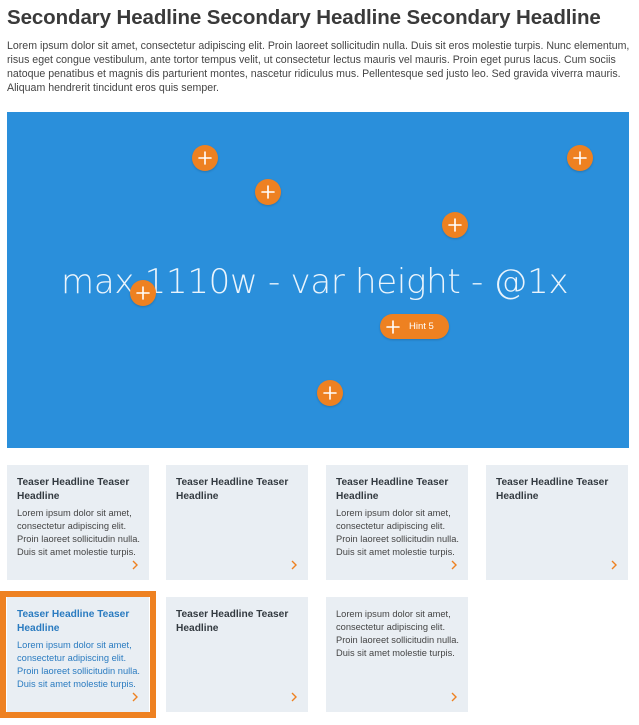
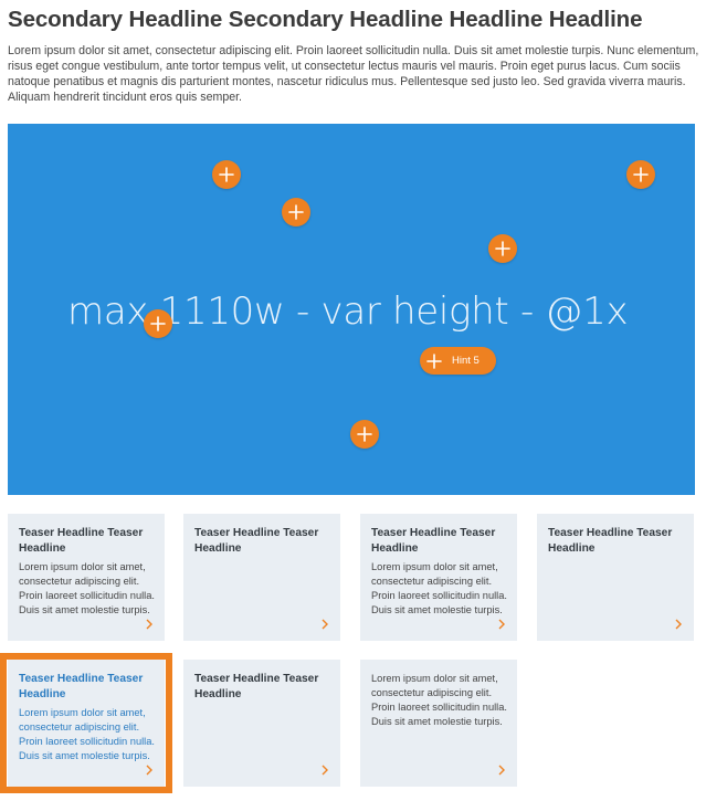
- Secondary Headline Secondary Headline Secondary Headline
+ Secondary Headline Secondary Headline Headline Headline
- Lorem ipsum dolor sit amet, consectetur adipiscing elit. Proin laoreet sollicitudin nulla. Duis sit eros molestie turpis. Nunc elementum, risus eget congue vestibulum, ante tortor tempus velit, ut consectetur lectus mauris vel mauris. Proin eget purus lacus. Cum sociis natoque penatibus et magnis dis parturient montes, nascetur ridiculus mus. Pellentesque sed justo leo. Sed gravida viverra mauris. Aliquam hendrerit tincidunt eros quis semper.
+ Lorem ipsum dolor sit amet, consectetur adipiscing elit. Proin laoreet sollicitudin nulla. Duis sit amet molestie turpis. Nunc elementum, risus eget congue vestibulum, ante tortor tempus velit, ut consectetur lectus mauris vel mauris. Proin eget purus lacus. Cum sociis natoque penatibus et magnis dis parturient montes, nascetur ridiculus mus. Pellentesque sed justo leo. Sed gravida viverra mauris. Aliquam hendrerit tincidunt eros quis semper.
  max 1110w - var height - @1x
  Hint 5
  Teaser Headline Teaser Headline
  Lorem ipsum dolor sit amet, consectetur adipiscing elit. Proin laoreet sollicitudin nulla. Duis sit amet molestie turpis.
  Teaser Headline Teaser Headline
  Teaser Headline Teaser Headline
  Lorem ipsum dolor sit amet, consectetur adipiscing elit. Proin laoreet sollicitudin nulla. Duis sit amet molestie turpis.
  Teaser Headline Teaser Headline
  Teaser Headline Teaser Headline
  Lorem ipsum dolor sit amet, consectetur adipiscing elit. Proin laoreet sollicitudin nulla. Duis sit amet molestie turpis.
  Teaser Headline Teaser Headline
  Lorem ipsum dolor sit amet, consectetur adipiscing elit. Proin laoreet sollicitudin nulla. Duis sit amet molestie turpis.
